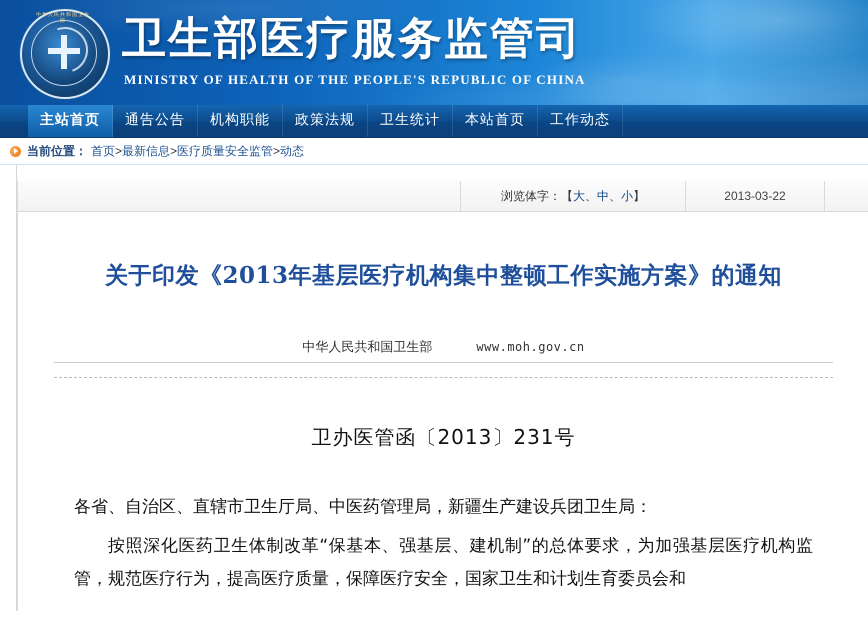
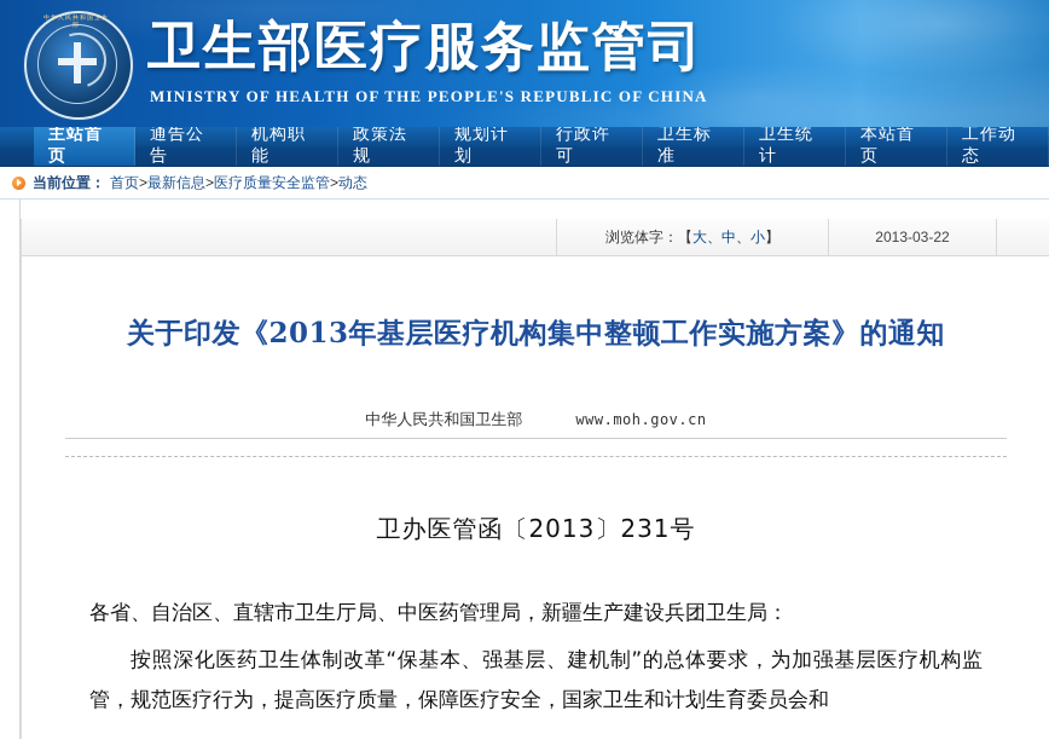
  卫生部医疗服务监管司
  MINISTRY OF HEALTH OF THE PEOPLE'S REPUBLIC OF CHINA
  主站首页
  通告公告
  机构职能
  政策法规
+ 规划计划
+ 行政许可
+ 卫生标准
  卫生统计
  本站首页
  工作动态
  当前位置：
  首页>最新信息>医疗质量安全监管>动态
  浏览体字：
  【大、中、小】
  2013-03-22
  关于印发《2013年基层医疗机构集中整顿工作实施方案》的通知
  中华人民共和国卫生部
  www.moh.gov.cn
  卫办医管函〔2013〕231号
  各省、自治区、直辖市卫生厅局、中医药管理局，新疆生产建设兵团卫生局：
  按照深化医药卫生体制改革“保基本、强基层、建机制”的总体要求，为加强基层医疗机构监管，规范医疗行为，提高医疗质量，保障医疗安全，国家卫生和计划生育委员会和
